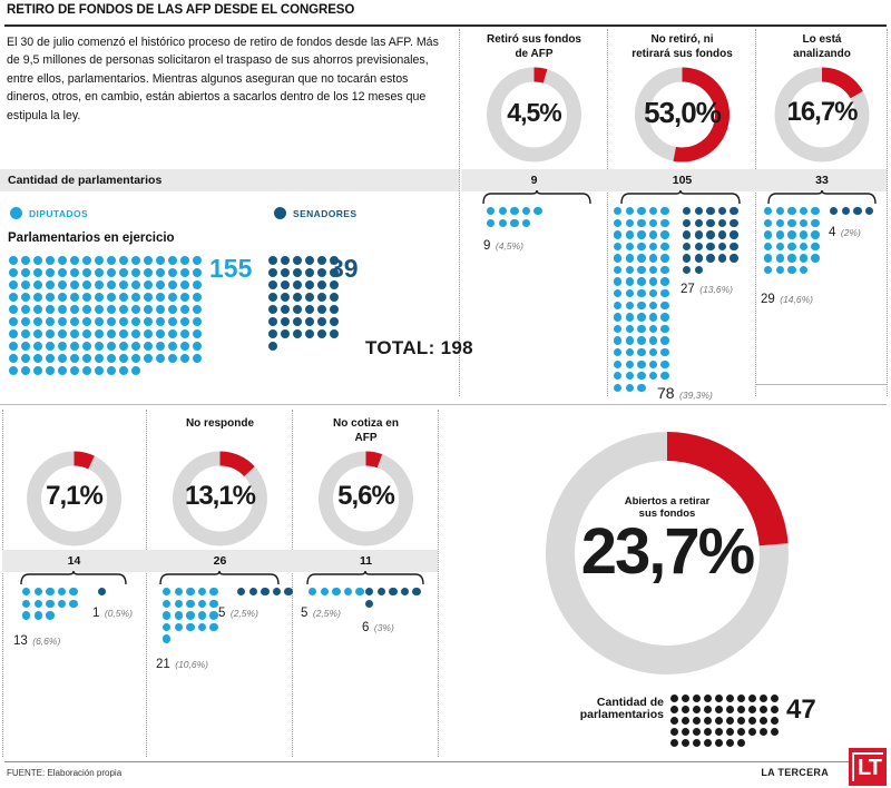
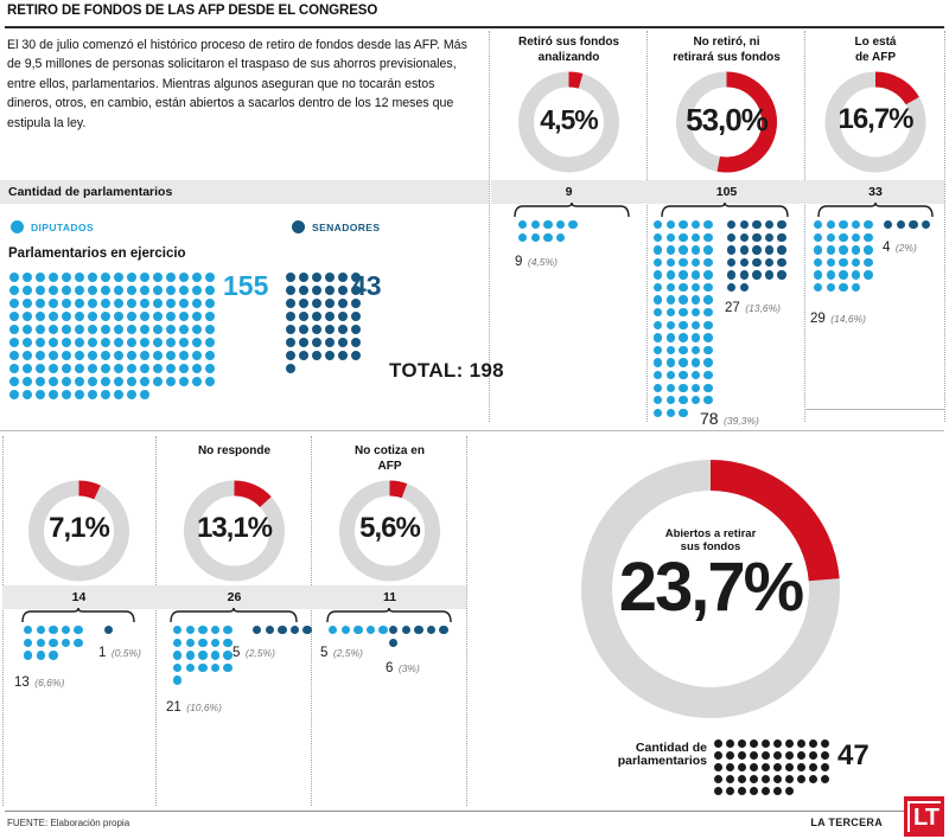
  RETIRO DE FONDOS DE LAS AFP DESDE EL CONGRESO
  El 30 de julio comenzó el histórico proceso de retiro de fondos desde las AFP. Más de 9,5 millones de personas solicitaron el traspaso de sus ahorros previsionales, entre ellos, parlamentarios. Mientras algunos aseguran que no tocarán estos dineros, otros, en cambio, están abiertos a sacarlos dentro de los 12 meses que estipula la ley.
  Cantidad de parlamentarios
  DIPUTADOS
  SENADORES
  Parlamentarios en ejercicio
  155
- 39
+ 43
  TOTAL: 198
  Retiró sus fondos
- de AFP
+ analizando
  4,5%
  No retiró, ni
  retirará sus fondos
  53,0%
  Lo está
- analizando
+ de AFP
  16,7%
  9
  105
  33
  9 (4,5%)
  78 (39,3%)
  27 (13,6%)
  29 (14,6%)
  4 (2%)
  7,1%
  No responde
  13,1%
  No cotiza en
  AFP
  5,6%
  14
  26
  11
  13 (6,6%)
  1 (0,5%)
  21 (10,6%)
  5 (2,5%)
  5 (2,5%)
  6 (3%)
  Abiertos a retirar
  sus fondos
  23,7%
  Cantidad de
  parlamentarios
  47
  FUENTE: Elaboración propia
  LA TERCERA
  LT
